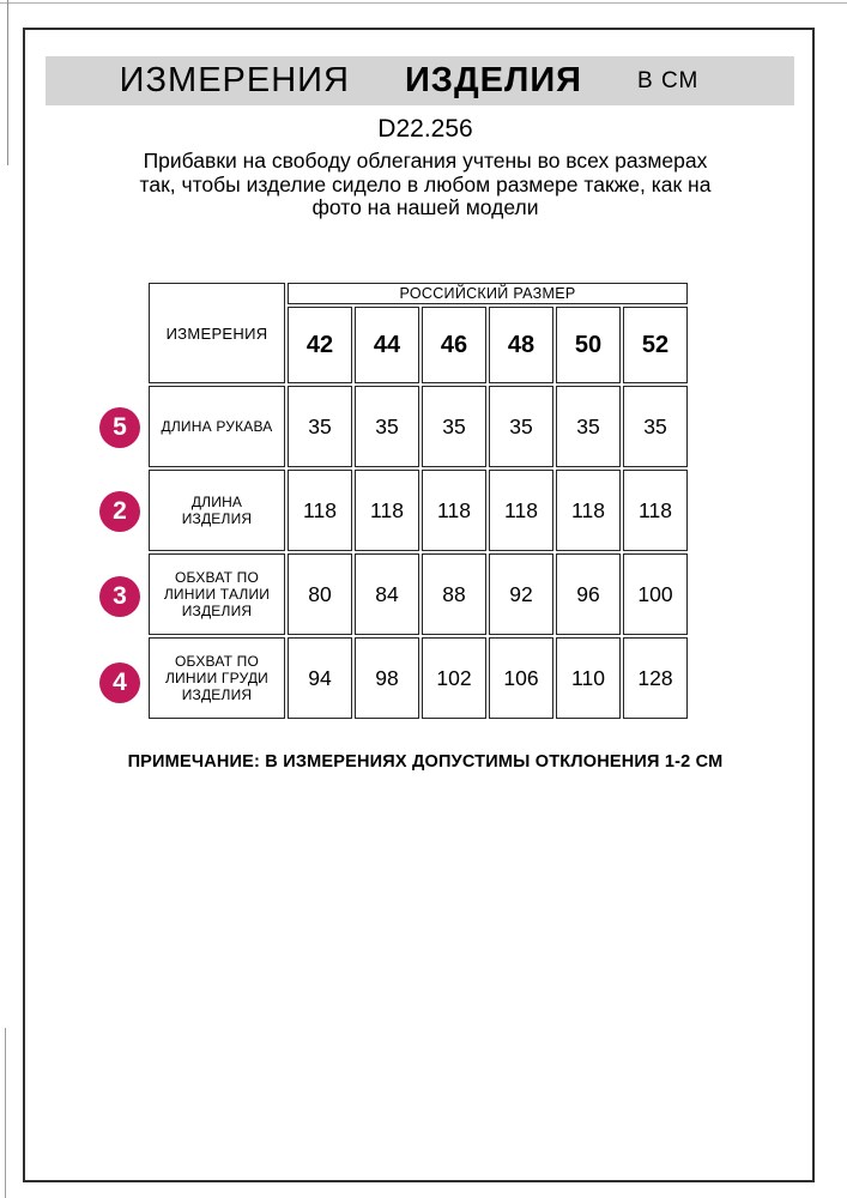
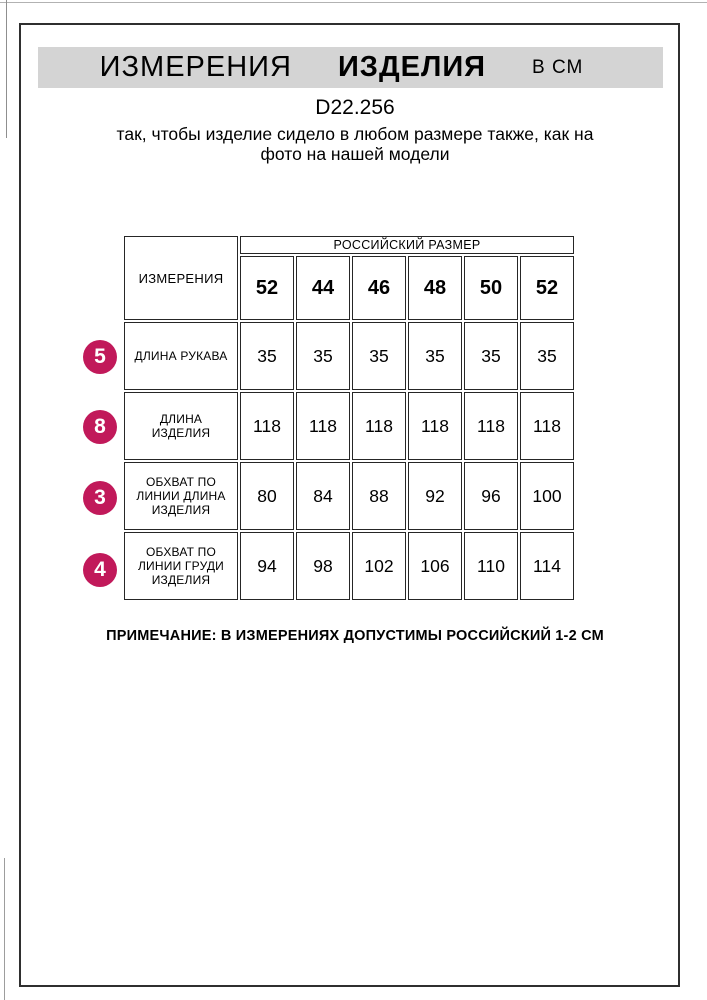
  ИЗМЕРЕНИЯ
  ИЗДЕЛИЯ
  В СМ
  D22.256
- Прибавки на свободу облегания учтены во всех размерах
  так, чтобы изделие сидело в любом размере также, как на
  фото на нашей модели
  5
- 2
+ 8
  3
  4
  ИЗМЕРЕНИЯ	РОССИЙСКИЙ РАЗМЕР
- 42	44	46	48	50	52
+ 52	44	46	48	50	52
  ДЛИНА РУКАВА	35	35	35	35	35	35
  ДЛИНА ИЗДЕЛИЯ	118	118	118	118	118	118
- ОБХВАТ ПО ЛИНИИ ТАЛИИ ИЗДЕЛИЯ	80	84	88	92	96	100
+ ОБХВАТ ПО ЛИНИИ ДЛИНА ИЗДЕЛИЯ	80	84	88	92	96	100
- ОБХВАТ ПО ЛИНИИ ГРУДИ ИЗДЕЛИЯ	94	98	102	106	110	128
+ ОБХВАТ ПО ЛИНИИ ГРУДИ ИЗДЕЛИЯ	94	98	102	106	110	114
- ПРИМЕЧАНИЕ: В ИЗМЕРЕНИЯХ ДОПУСТИМЫ ОТКЛОНЕНИЯ 1-2 СМ
+ ПРИМЕЧАНИЕ: В ИЗМЕРЕНИЯХ ДОПУСТИМЫ РОССИЙСКИЙ 1-2 СМ
